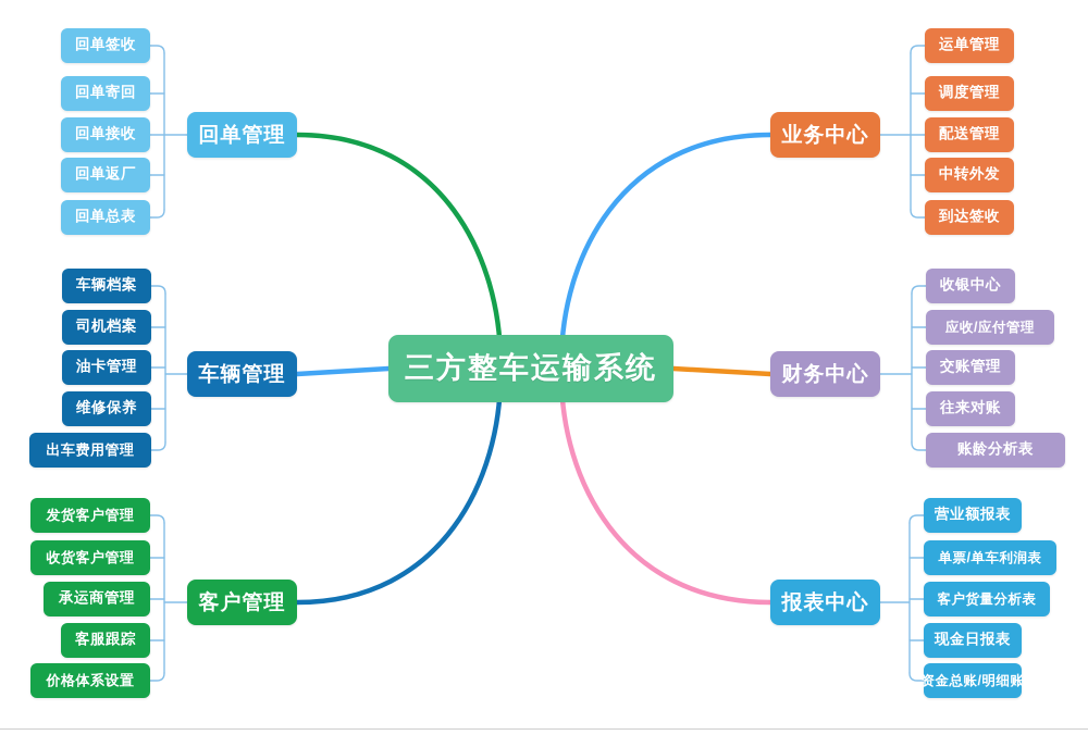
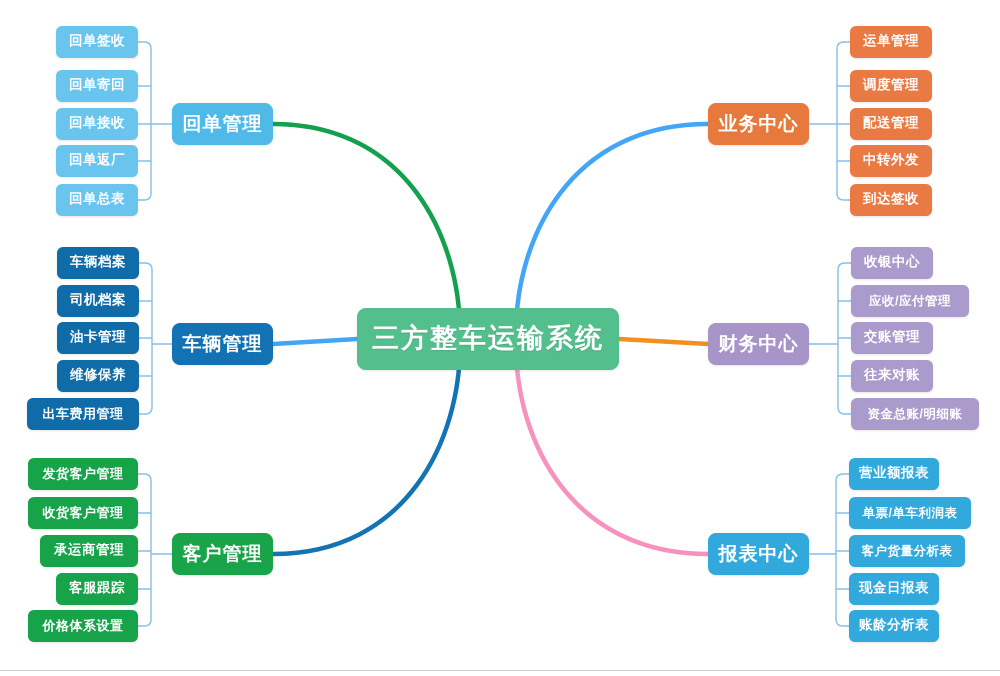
  回单签收
  回单寄回
  回单接收
  回单返厂
  回单总表
  回单管理
  车辆档案
  司机档案
  油卡管理
  维修保养
  出车费用管理
  车辆管理
  发货客户管理
  收货客户管理
  承运商管理
  客服跟踪
  价格体系设置
  客户管理
  运单管理
  调度管理
  配送管理
  中转外发
  到达签收
  业务中心
  收银中心
  应收/应付管理
  交账管理
  往来对账
- 账龄分析表
+ 资金总账/明细账
  财务中心
  营业额报表
  单票/单车利润表
  客户货量分析表
  现金日报表
- 资金总账/明细账
+ 账龄分析表
  报表中心
  三方整车运输系统
